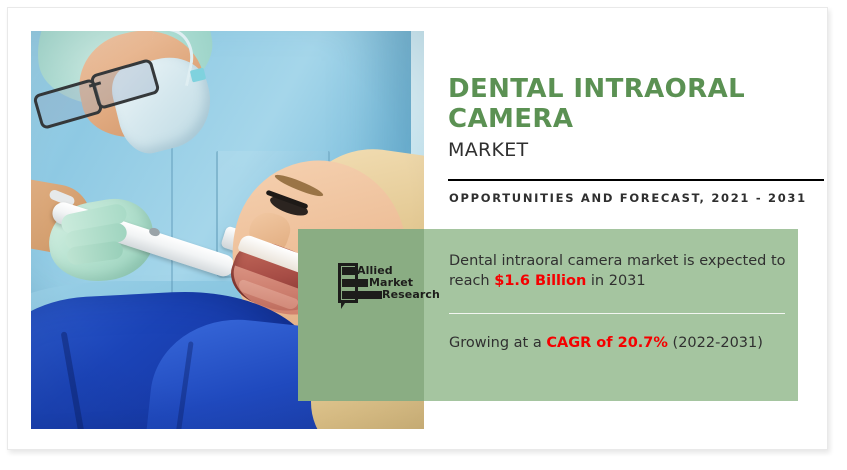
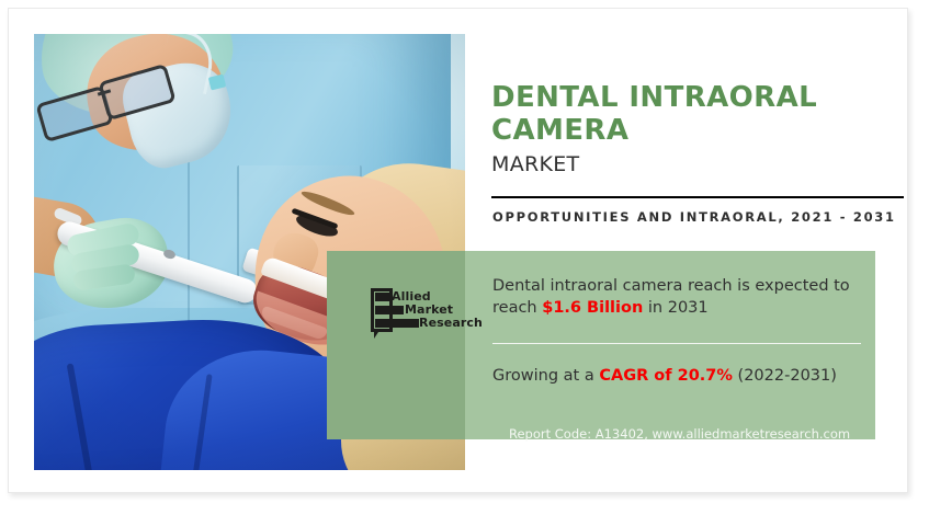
  Allied
  Market
  Research
  DENTAL INTRAORAL CAMERA
  MARKET
- OPPORTUNITIES AND FORECAST, 2021 - 2031
+ OPPORTUNITIES AND INTRAORAL, 2021 - 2031
- Dental intraoral camera market is expected to reach $1.6 Billion in 2031
+ Dental intraoral camera reach is expected to reach $1.6 Billion in 2031
  Growing at a CAGR of 20.7% (2022-2031)
+ Report Code: A13402, www.alliedmarketresearch.com
